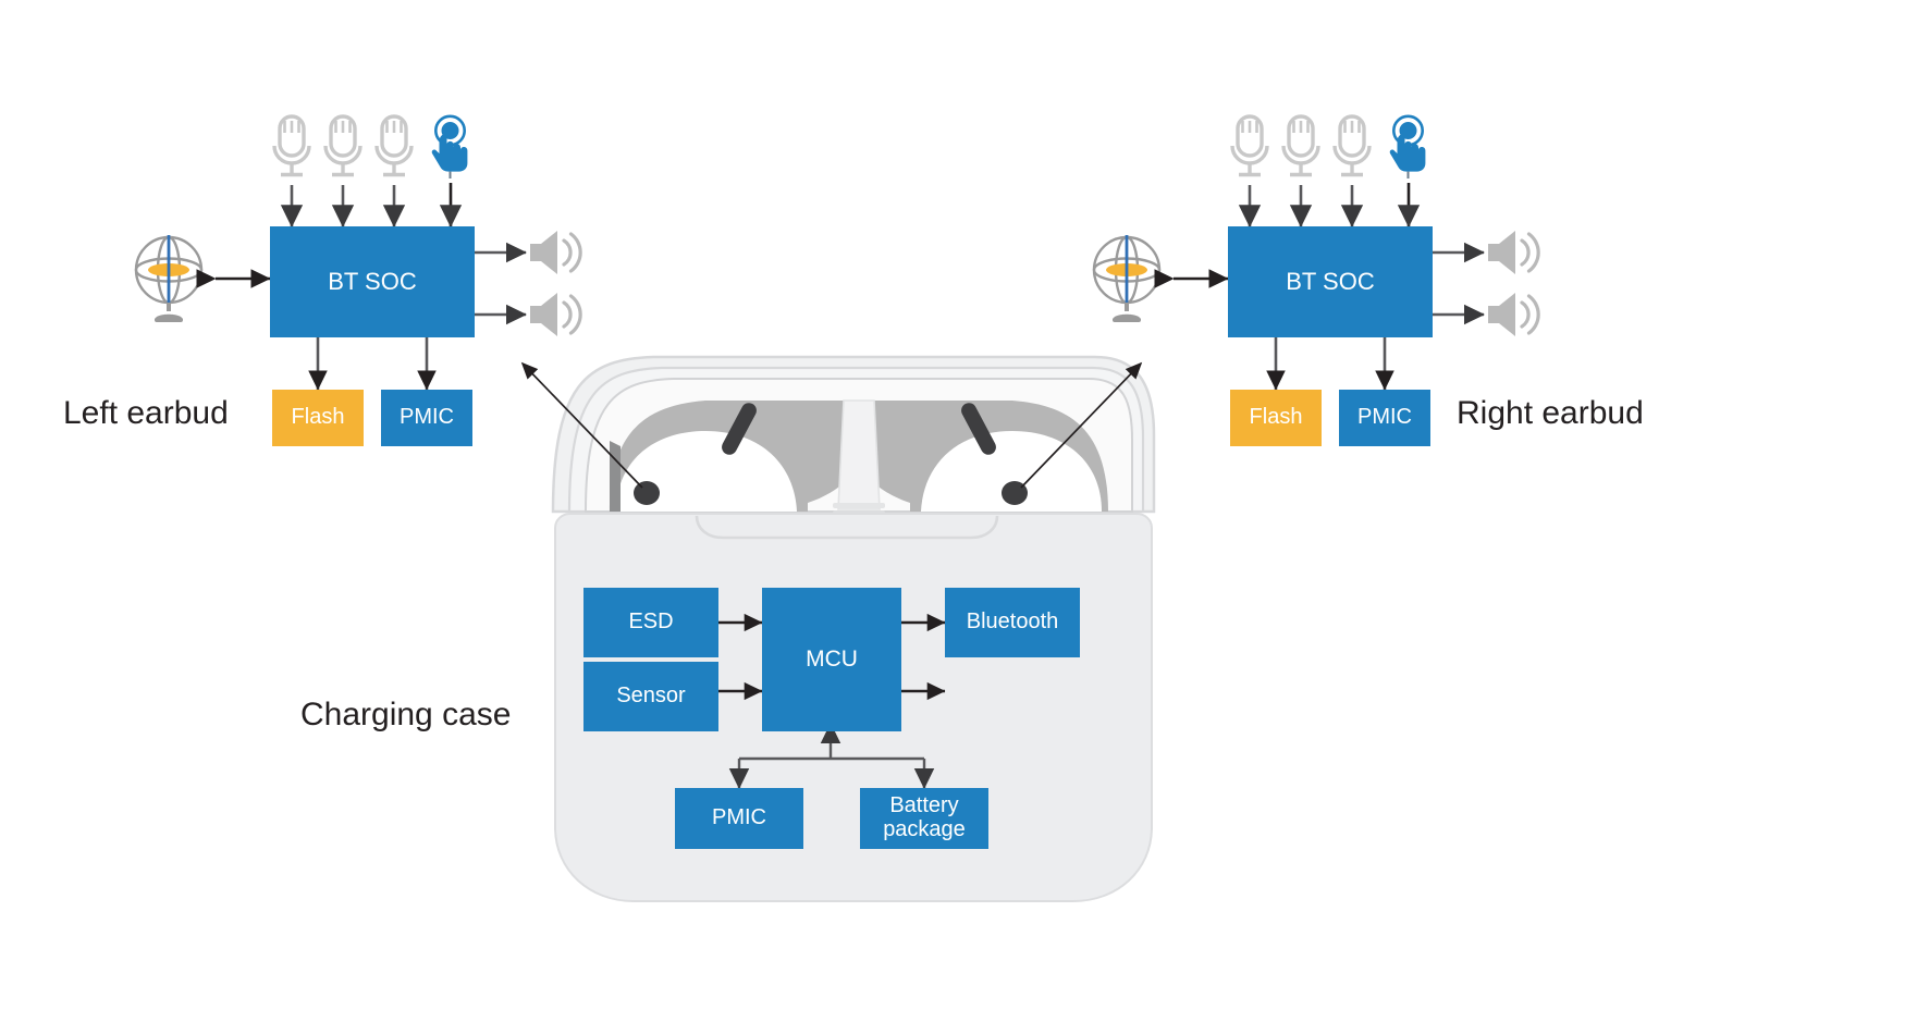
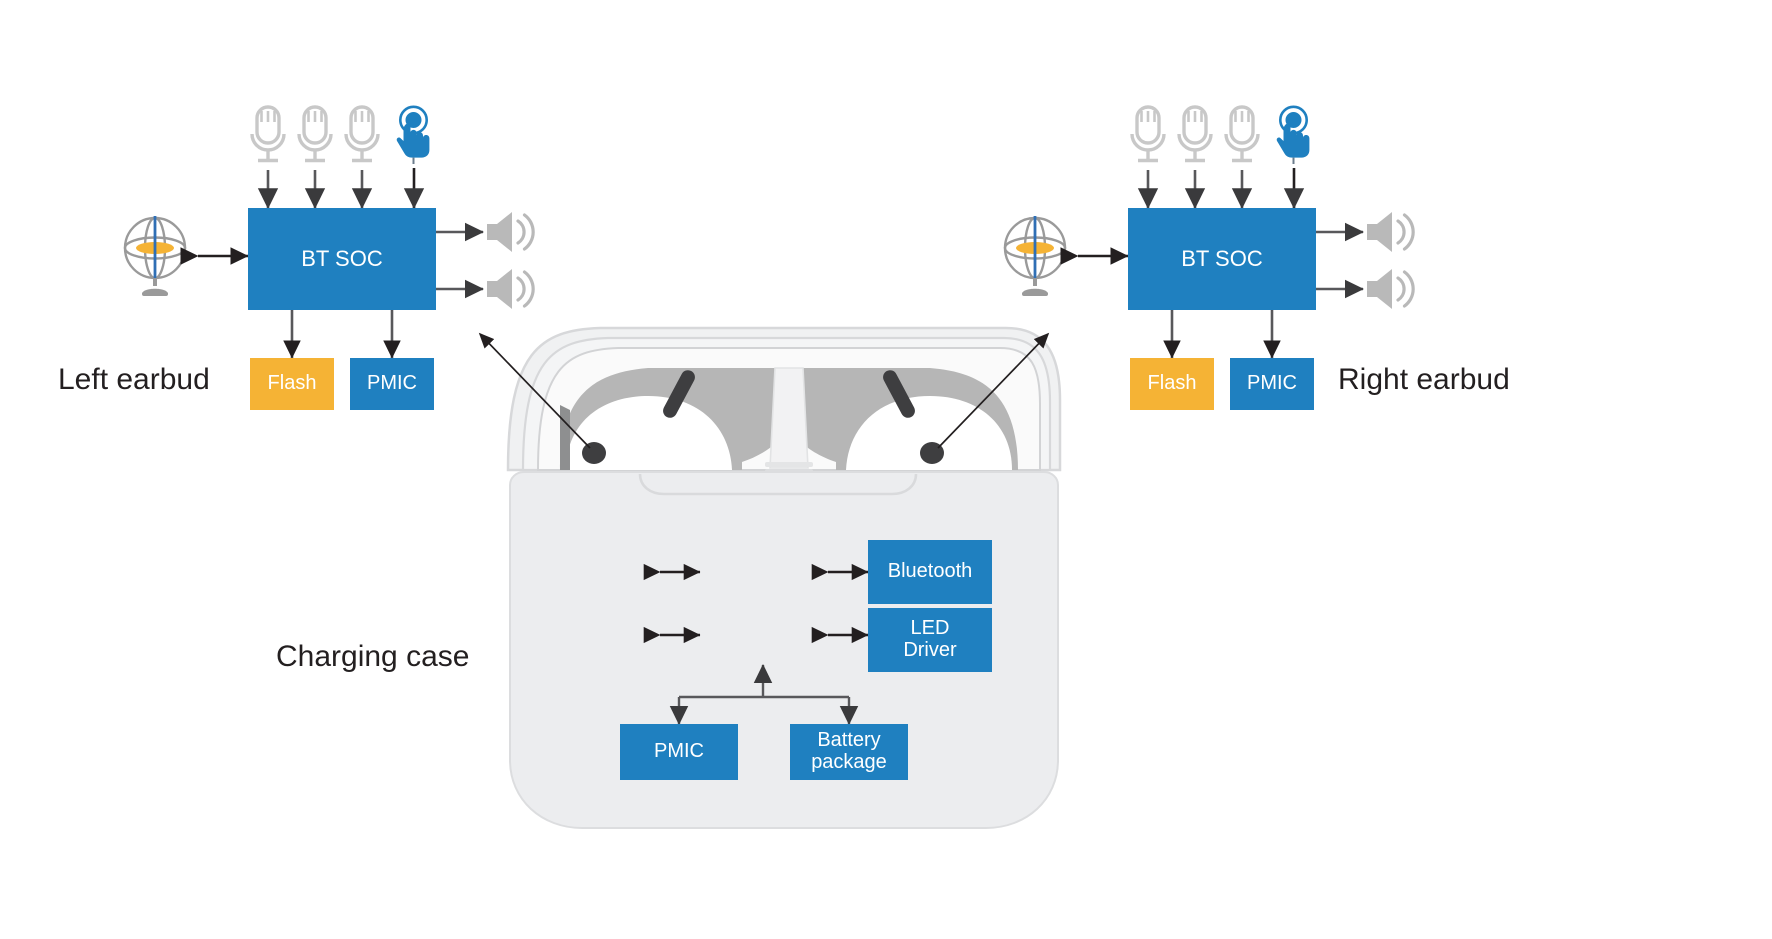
  BT SOC
  Flash
  PMIC
  BT SOC
  Flash
  PMIC
- ESD
- Sensor
- MCU
  Bluetooth
+ LED
+ Driver
  PMIC
  Battery
  package
  Left earbud
  Right earbud
  Charging case
